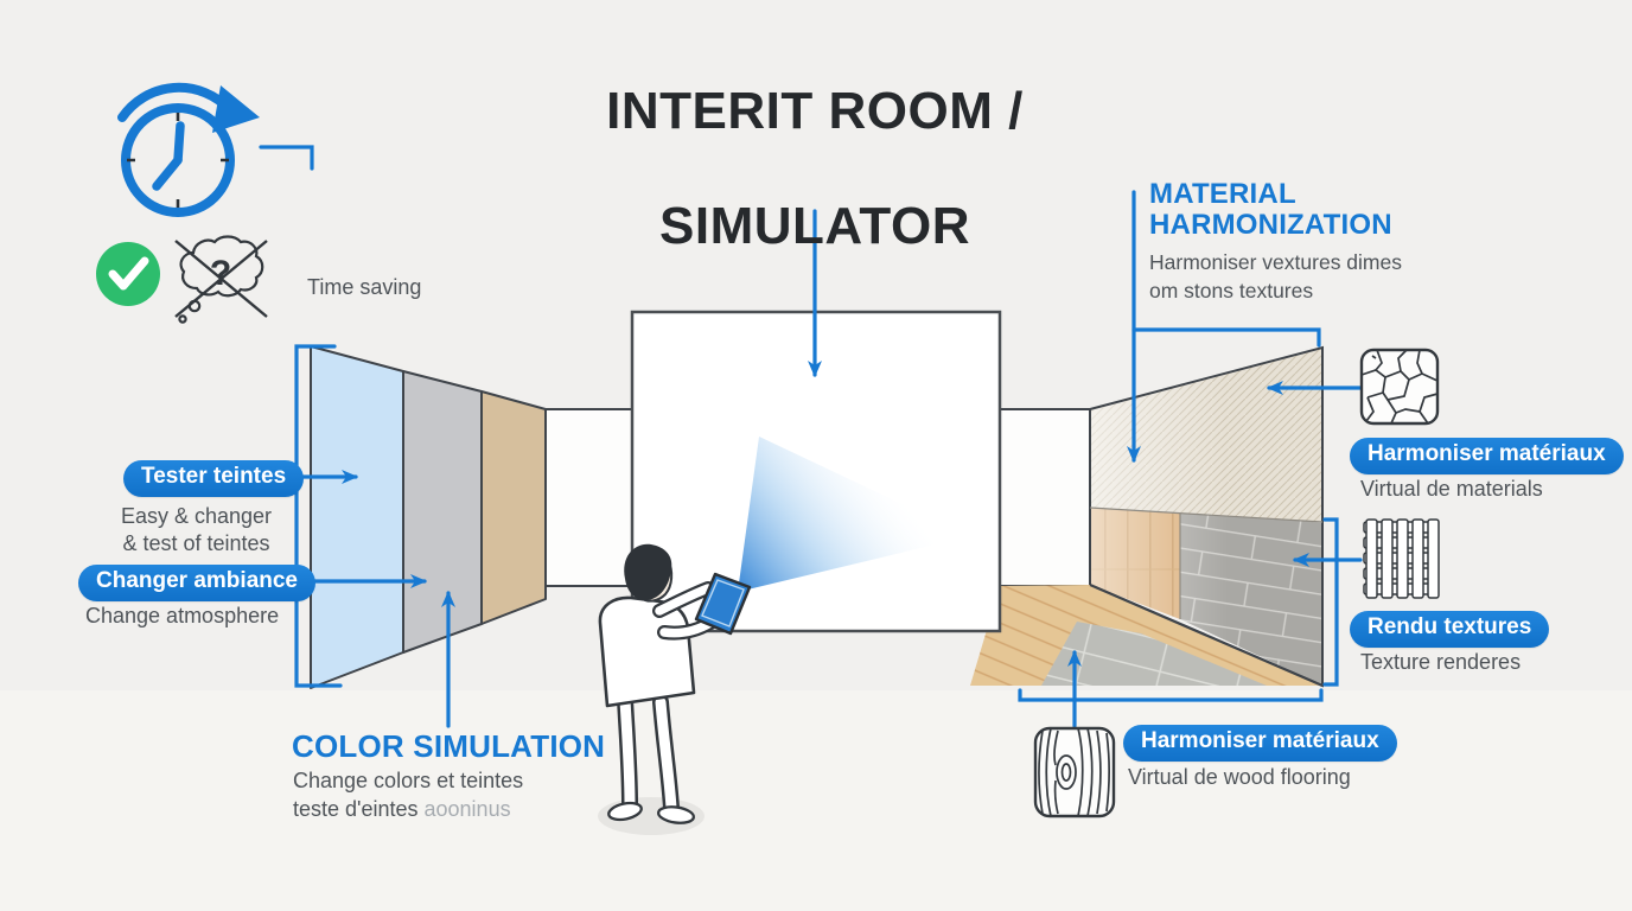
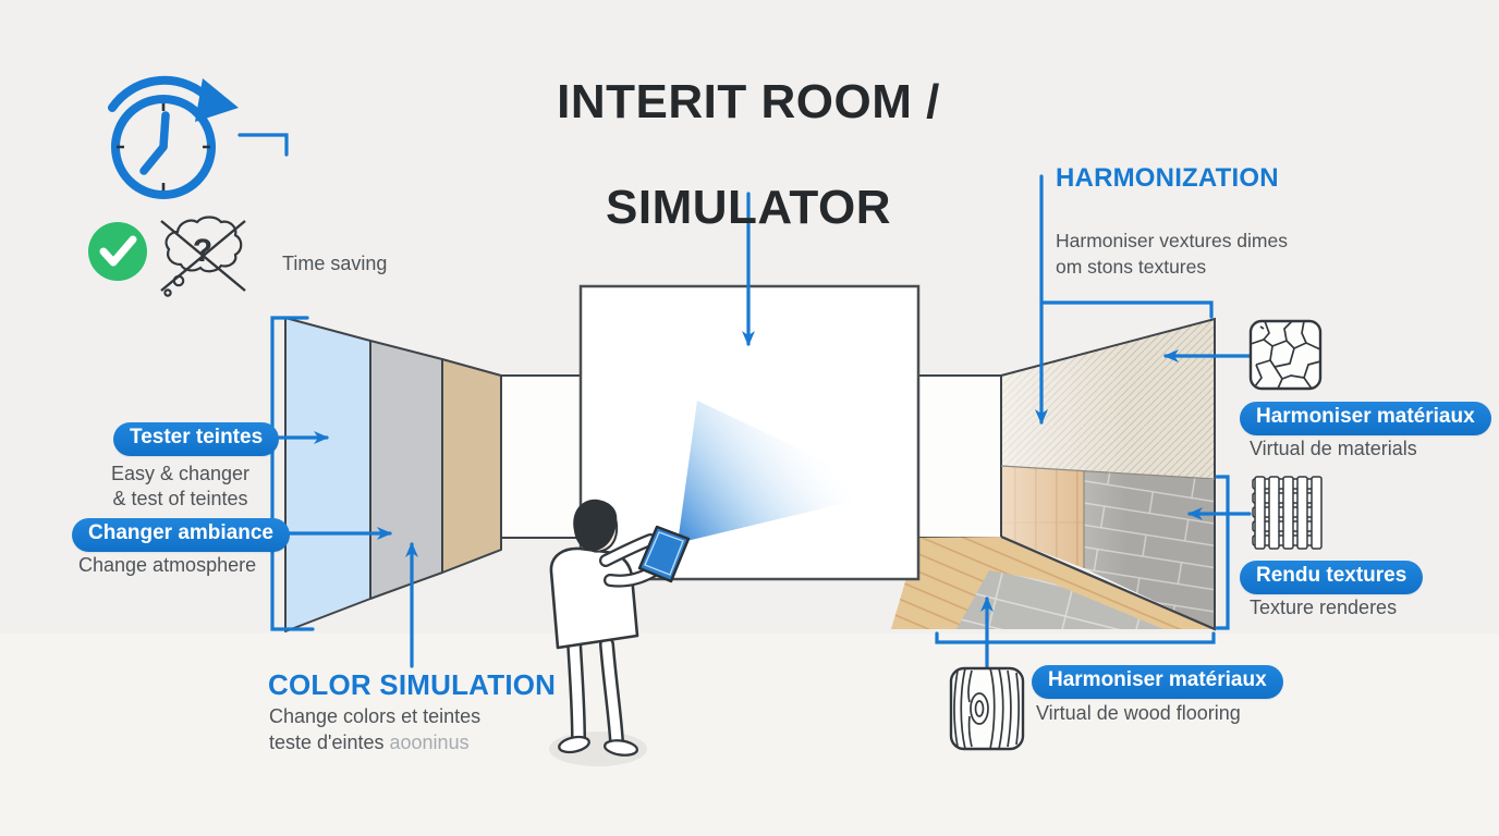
  ?
  INTERIT ROOM /
  SIMULATOR
  Time saving
- MATERIAL
  HARMONIZATION
  Harmoniser vextures dimes
  om stons textures
  Tester teintes
  Easy & changer
  & test of teintes
  Changer ambiance
  Change atmosphere
  COLOR SIMULATION
  Change colors et teintes
  teste d'eintes aooninus
  Harmoniser matériaux
  Virtual de materials
  Rendu textures
  Texture renderes
  Harmoniser matériaux
  Virtual de wood flooring
